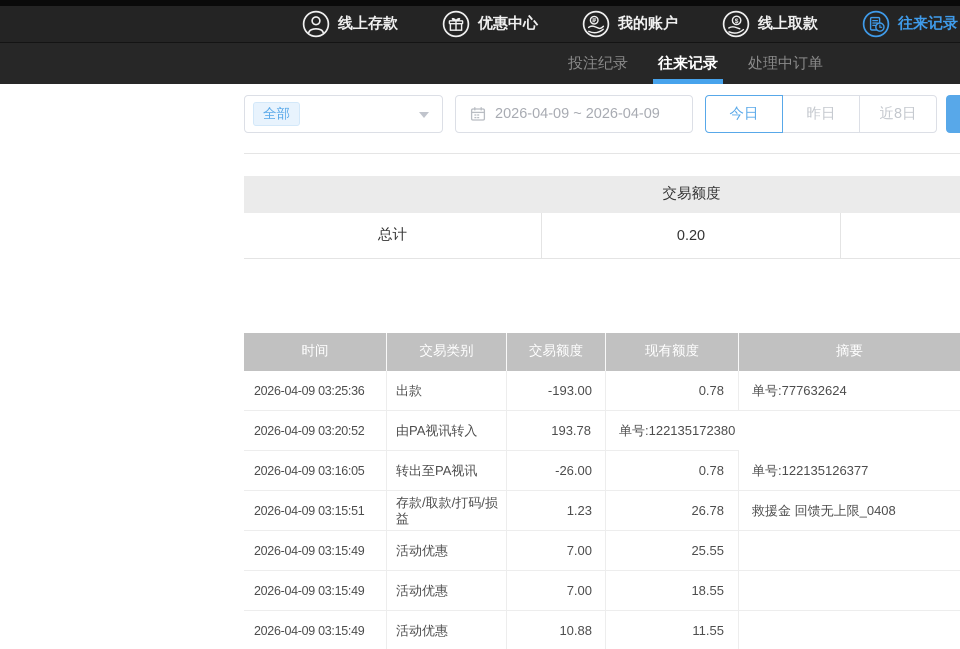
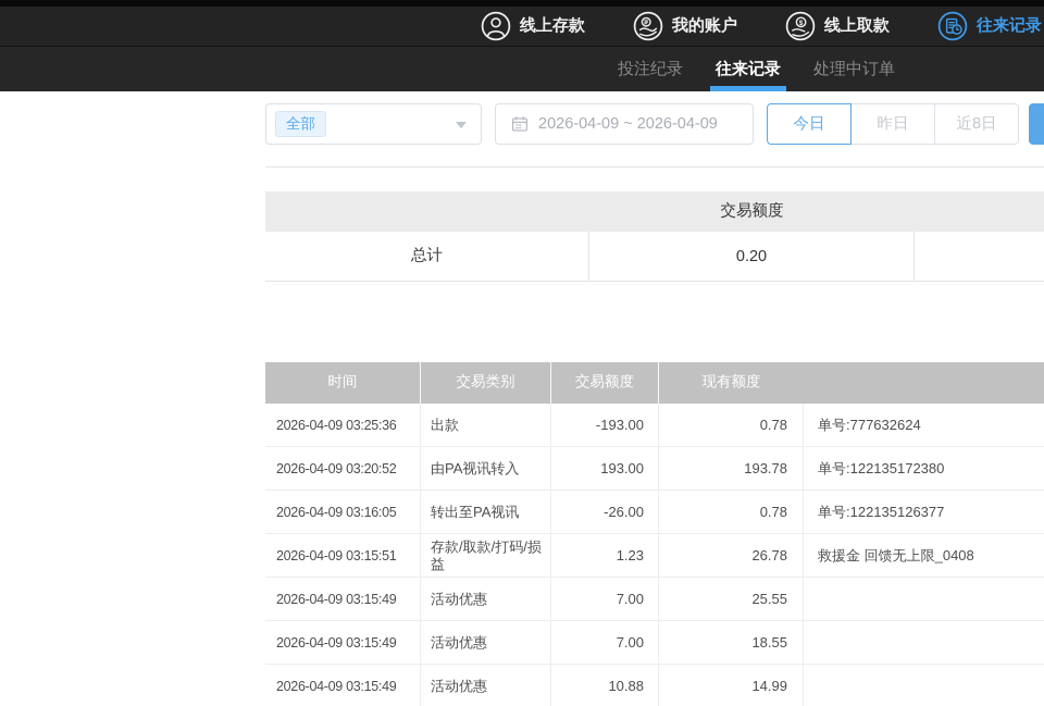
  线上存款
- 优惠中心
  我的账户
  线上取款
  往来记录
  投注纪录
  往来记录
  处理中订单
  全部
  2026-04-09 ~ 2026-04-09
  今日
  昨日
  近8日
  交易额度
  总计
  0.20
  时间
  交易类别
  交易额度
  现有额度
- 摘要
  2026-04-09 03:25:36
  出款
  -193.00
  0.78
  单号:777632624
  2026-04-09 03:20:52
  由PA视讯转入
+ 193.00
  193.78
  单号:122135172380
  2026-04-09 03:16:05
  转出至PA视讯
  -26.00
  0.78
  单号:122135126377
  2026-04-09 03:15:51
  存款/取款/打码/损益
  1.23
  26.78
  救援金 回馈无上限_0408
  2026-04-09 03:15:49
  活动优惠
  7.00
  25.55
  2026-04-09 03:15:49
  活动优惠
  7.00
  18.55
  2026-04-09 03:15:49
  活动优惠
  10.88
- 11.55
+ 14.99
